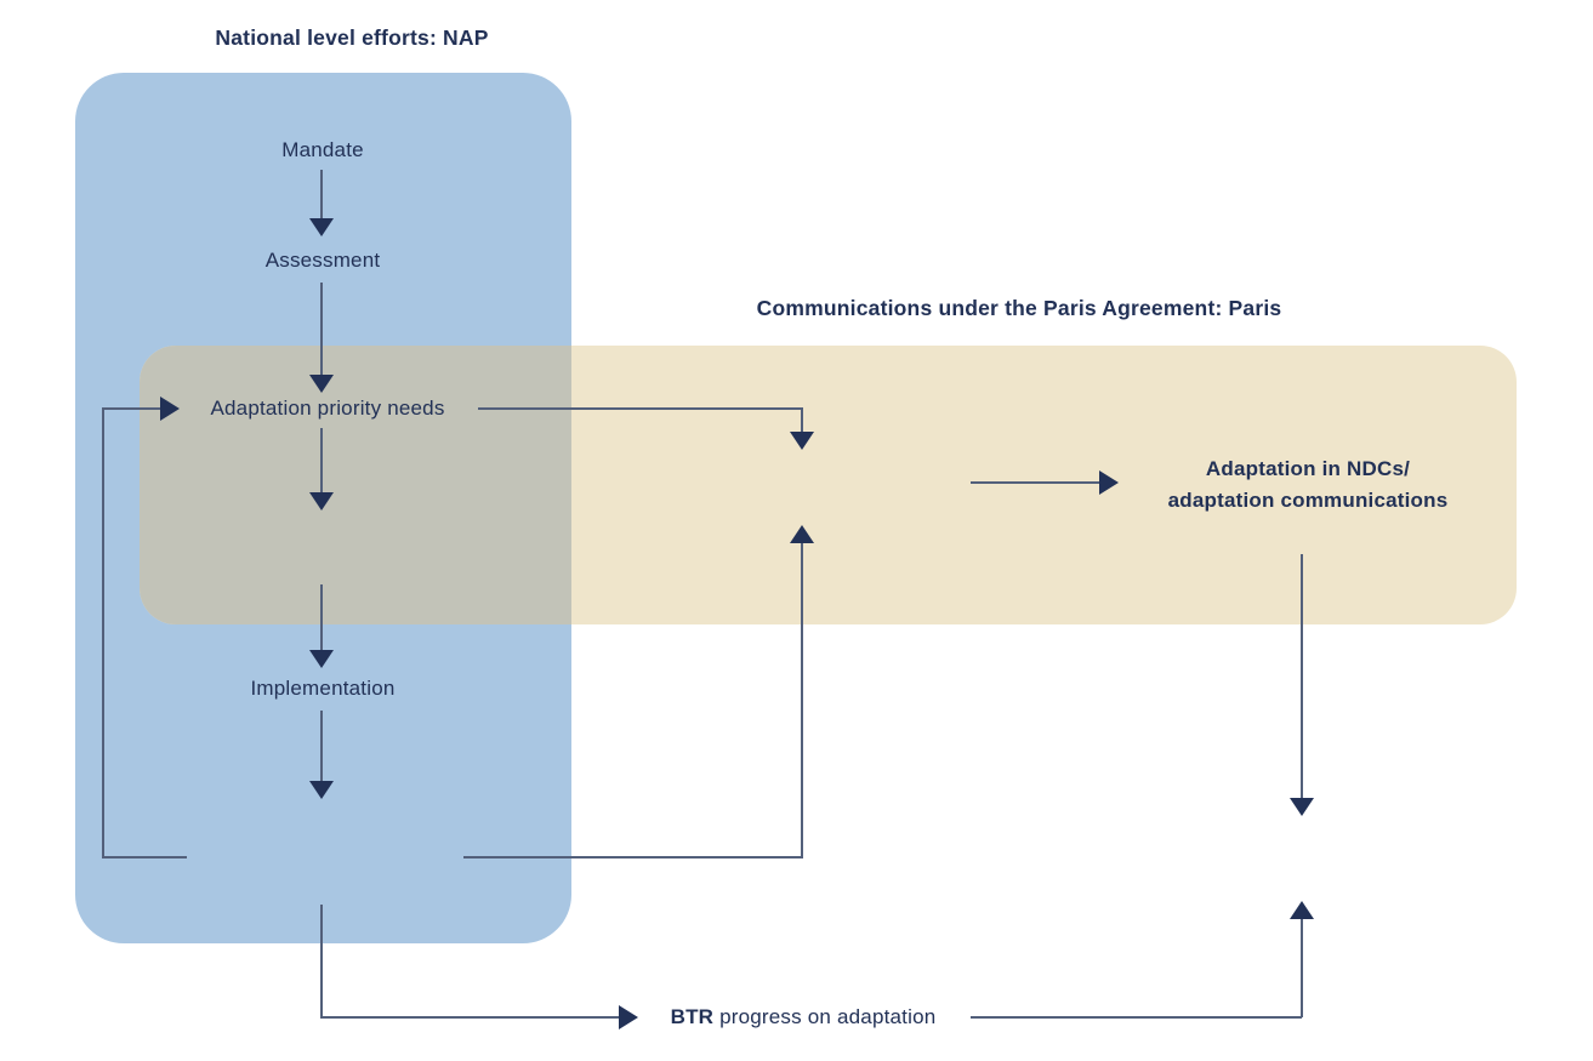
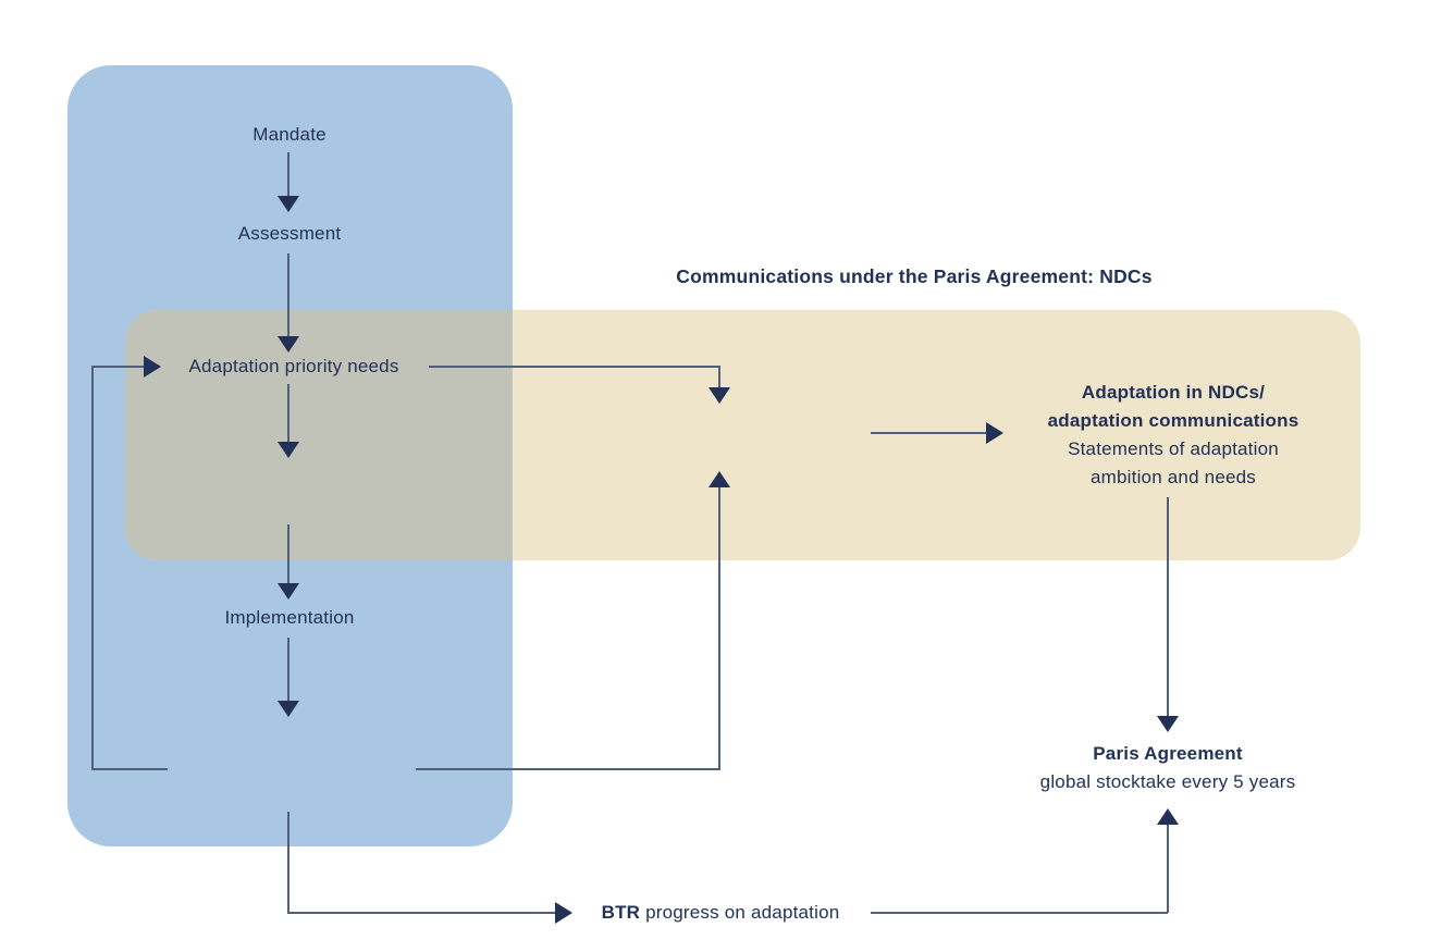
- National level efforts: NAP
- Communications under the Paris Agreement: Paris
+ Communications under the Paris Agreement: NDCs
  Mandate
  Assessment
  Adaptation priority needs
  Implementation
  Adaptation in NDCs/
  adaptation communications
+ Statements of adaptation
+ ambition and needs
+ Paris Agreement
+ global stocktake every 5 years
  BTR progress on adaptation
